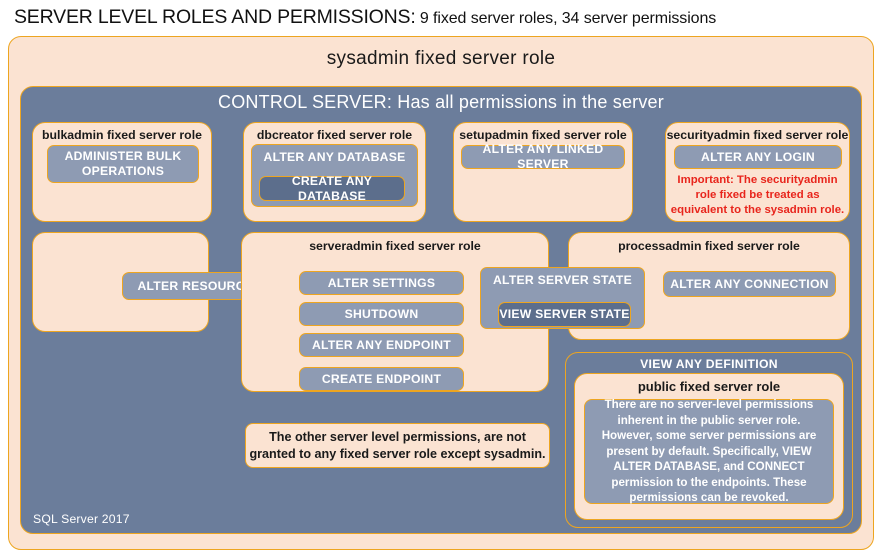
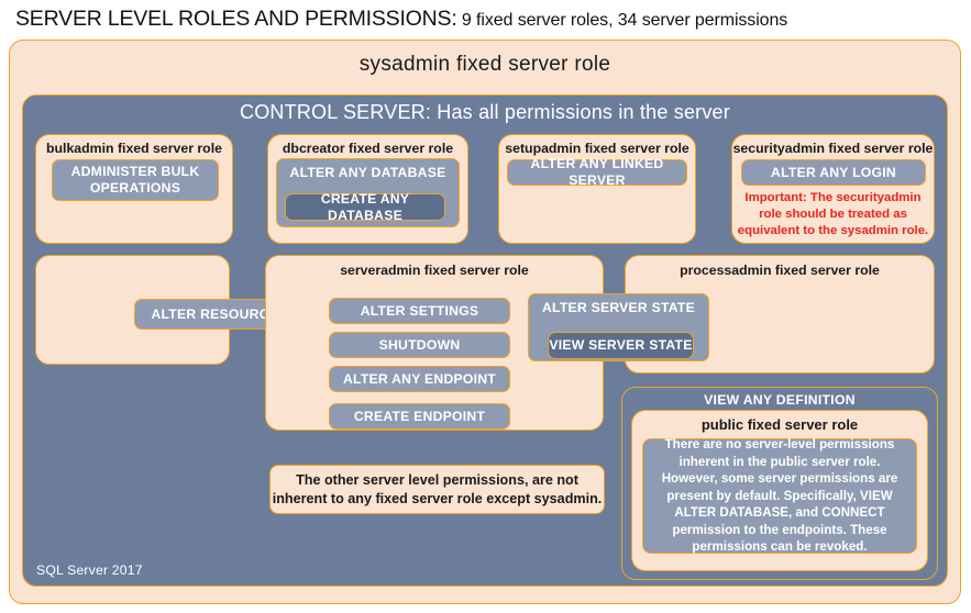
  SERVER LEVEL ROLES AND PERMISSIONS: 9 fixed server roles, 34 server permissions
  sysadmin fixed server role
  CONTROL SERVER: Has all permissions in the server
  bulkadmin fixed server role
  ADMINISTER BULK OPERATIONS
  dbcreator fixed server role
  ALTER ANY DATABASE
  CREATE ANY DATABASE
  setupadmin fixed server role
  ALTER ANY LINKED SERVER
  securityadmin fixed server role
  ALTER ANY LOGIN
- Important: The securityadmin role fixed be treated as equivalent to the sysadmin role.
+ Important: The securityadmin role should be treated as equivalent to the sysadmin role.
  ALTER RESOUR
  serveradmin fixed server role
  ALTER SETTINGS
  SHUTDOWN
  ALTER ANY ENDPOINT
  CREATE ENDPOINT
  processadmin fixed server role
- ALTER ANY CONNECTION
  ALTER SERVER STATE
  VIEW SERVER STATE
- The other server level permissions, are not granted to any fixed server role except sysadmin.
+ The other server level permissions, are not inherent to any fixed server role except sysadmin.
  VIEW ANY DEFINITION
  public fixed server role
  There are no server-level permissions inherent in the public server role. However, some server permissions are present by default. Specifically, VIEW ALTER DATABASE, and CONNECT permission to the endpoints. These permissions can be revoked.
  SQL Server 2017
